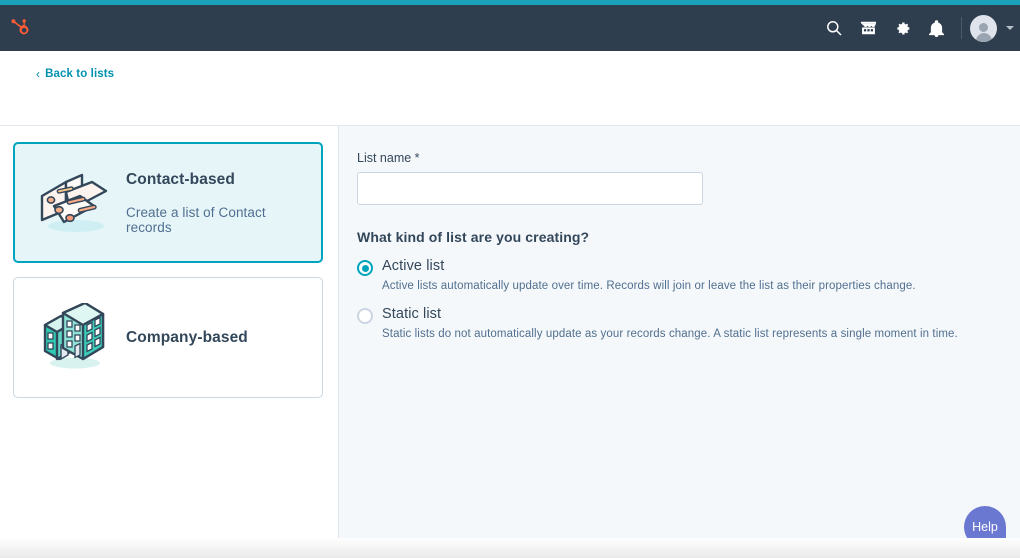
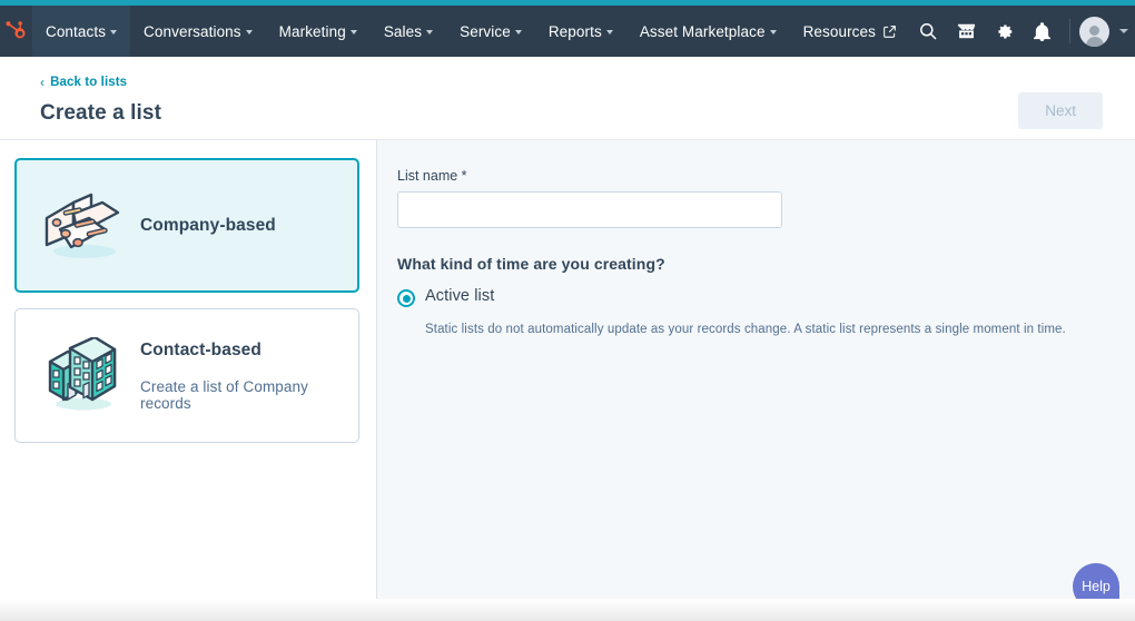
+ Contacts
+ Conversations
+ Marketing
+ Sales
+ Service
+ Reports
+ Asset Marketplace
+ Resources
  ‹
  Back to lists
+ Create a list
+ Next
- Contact-based
+ Company-based
- Create a list of Contact records
- Company-based
+ Contact-based
+ Create a list of Company records
  List name *
- What kind of list are you creating?
+ What kind of time are you creating?
  Active list
- Active lists automatically update over time. Records will join or leave the list as their properties change.
- Static list
  Static lists do not automatically update as your records change. A static list represents a single moment in time.
  Help
